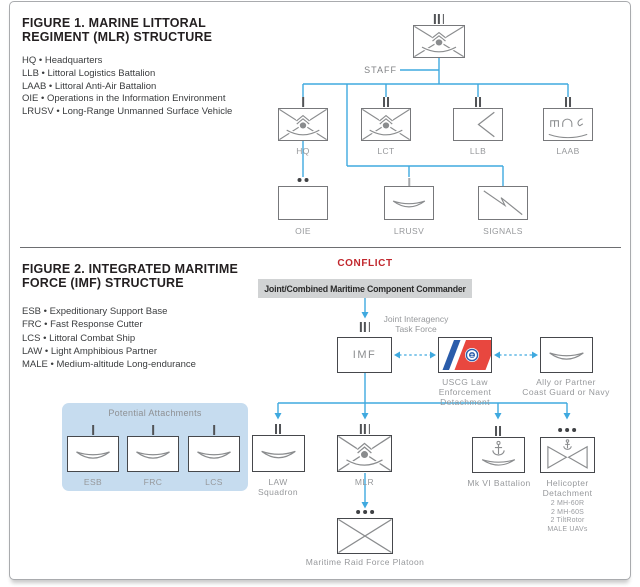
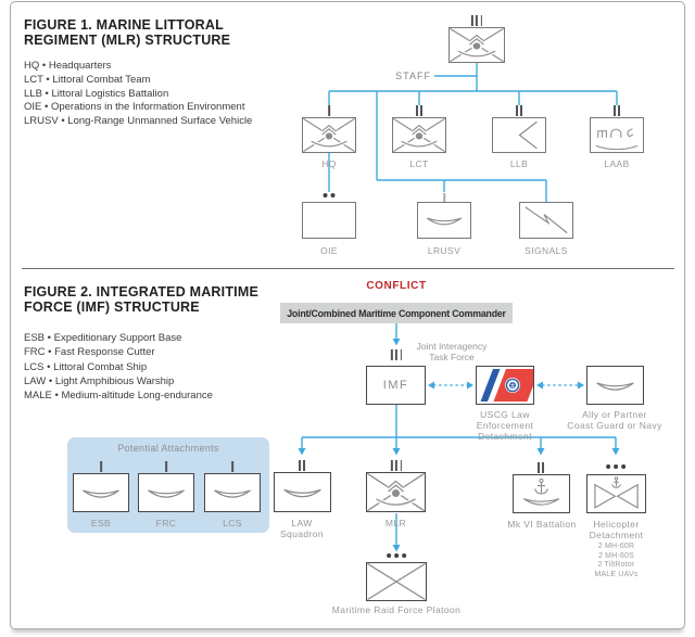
  FIGURE 1. MARINE LITTORAL
  REGIMENT (MLR) STRUCTURE
  HQ • Headquarters
+ LCT • Littoral Combat Team
  LLB • Littoral Logistics Battalion
- LAAB • Littoral Anti-Air Battalion
  OIE • Operations in the Information Environment
  LRUSV • Long-Range Unmanned Surface Vehicle
  STAFF
  HQ
  LCT
  LLB
  LAAB
  OIE
  LRUSV
  SIGNALS
  FIGURE 2. INTEGRATED MARITIME
  FORCE (IMF) STRUCTURE
  ESB • Expeditionary Support Base
  FRC • Fast Response Cutter
  LCS • Littoral Combat Ship
- LAW • Light Amphibious Partner
+ LAW • Light Amphibious Warship
  MALE • Medium-altitude Long-endurance
  CONFLICT
  Joint/Combined Maritime Component Commander
  Joint Interagency
  Task Force
  IMF
  USCG Law Enforcement
  Detachment
  Ally or Partner
  Coast Guard or Navy
  Potential Attachments
  ESB
  FRC
  LCS
  LAW
  Squadron
  MLR
  Mk VI Battalion
  Helicopter
  Detachment
  Maritime Raid Force Platoon
